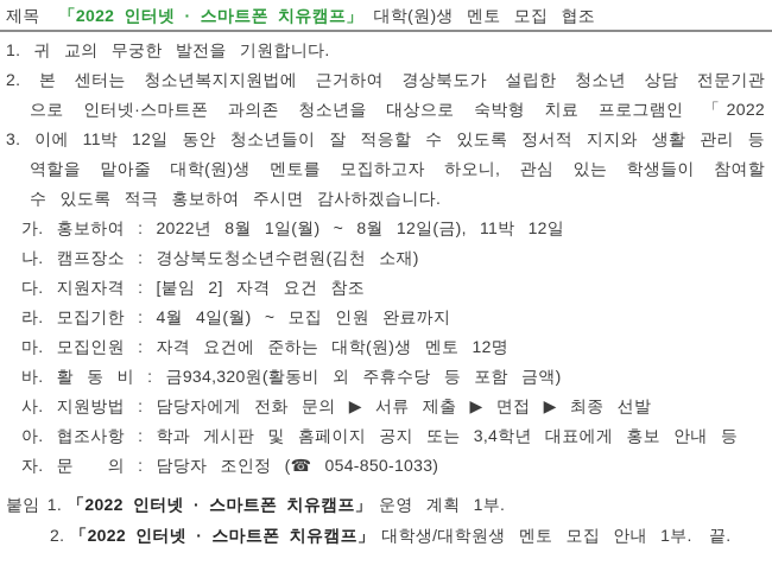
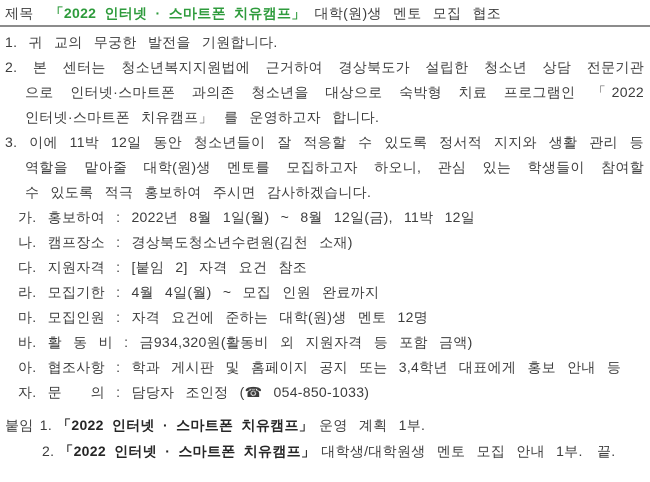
  제목 「2022 인터넷 · 스마트폰 치유캠프」 대학(원)생 멘토 모집 협조
  1. 귀 교의 무궁한 발전을 기원합니다.
  2. 본 센터는 청소년복지지원법에 근거하여 경상북도가 설립한 청소년 상담 전문기관
  으로 인터넷·스마트폰 과의존 청소년을 대상으로 숙박형 치료 프로그램인 「2022
+ 인터넷·스마트폰 치유캠프」 를 운영하고자 합니다.
  3. 이에 11박 12일 동안 청소년들이 잘 적응할 수 있도록 정서적 지지와 생활 관리 등
  역할을 맡아줄 대학(원)생 멘토를 모집하고자 하오니, 관심 있는 학생들이 참여할
  수 있도록 적극 홍보하여 주시면 감사하겠습니다.
  가. 홍보하여 : 2022년 8월 1일(월) ~ 8월 12일(금), 11박 12일
  나. 캠프장소 : 경상북도청소년수련원(김천 소재)
  다. 지원자격 : [붙임 2] 자격 요건 참조
  라. 모집기한 : 4월 4일(월) ~ 모집 인원 완료까지
  마. 모집인원 : 자격 요건에 준하는 대학(원)생 멘토 12명
- 바. 활 동 비 : 금934,320원(활동비 외 주휴수당 등 포함 금액)
+ 바. 활 동 비 : 금934,320원(활동비 외 지원자격 등 포함 금액)
- 사. 지원방법 : 담당자에게 전화 문의 ▶ 서류 제출 ▶ 면접 ▶ 최종 선발
  아. 협조사항 : 학과 게시판 및 홈페이지 공지 또는 3,4학년 대표에게 홍보 안내 등
  자. 문 의 : 담당자 조인정 (☎ 054-850-1033)
  붙임 1. 「2022 인터넷 · 스마트폰 치유캠프」 운영 계획 1부.
  2. 「2022 인터넷 · 스마트폰 치유캠프」 대학생/대학원생 멘토 모집 안내 1부. 끝.
